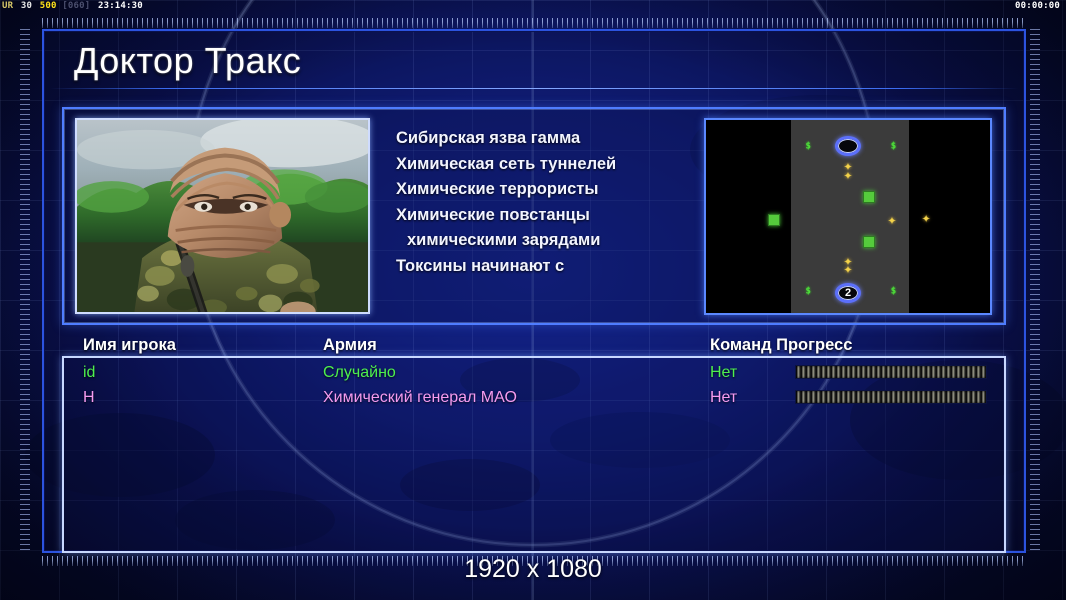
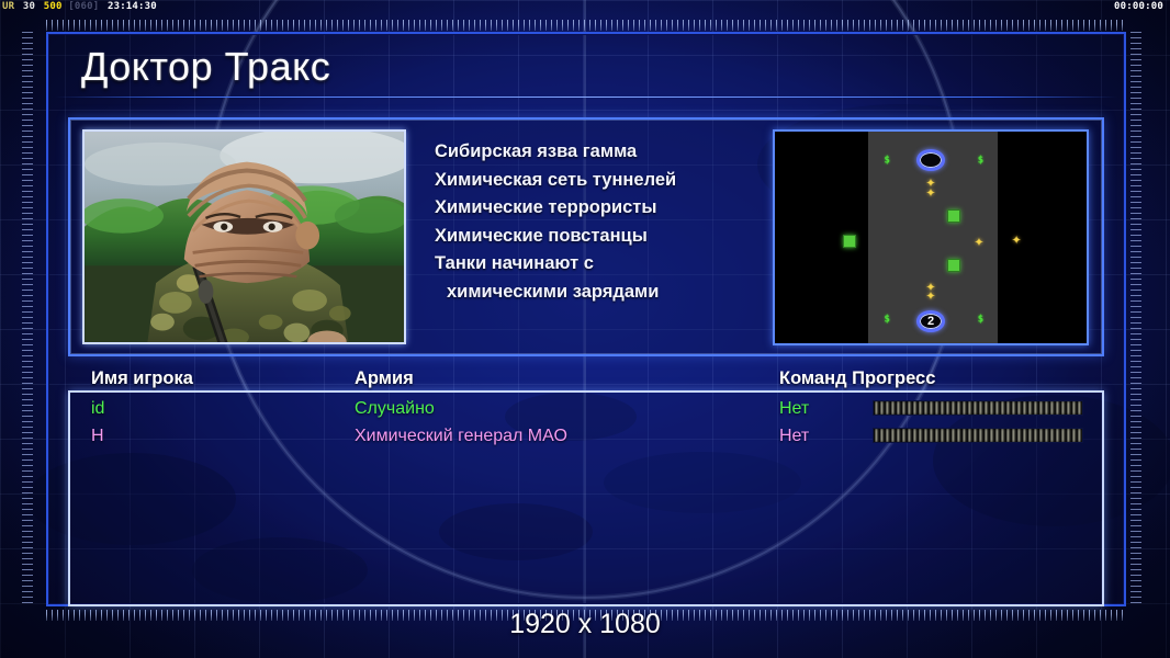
  UR 30 500 [060] 23:14:30
  00:00:00
  Доктор Тракс
  Сибирская язва гамма
  Химическая сеть туннелей
  Химические террористы
  Химические повстанцы
+ Танки начинают с
  химическими зарядами
- Токсины начинают с
  $
  $
  $
  $
  ✦
  ✦
  ✦
  ✦
  ✦
  ✦
  2
  Имя игрока
  Армия
  Команд Прогресс
  id
  Случайно
  Нет
  H
  Химический генерал МАО
  Нет
  1920 x 1080
